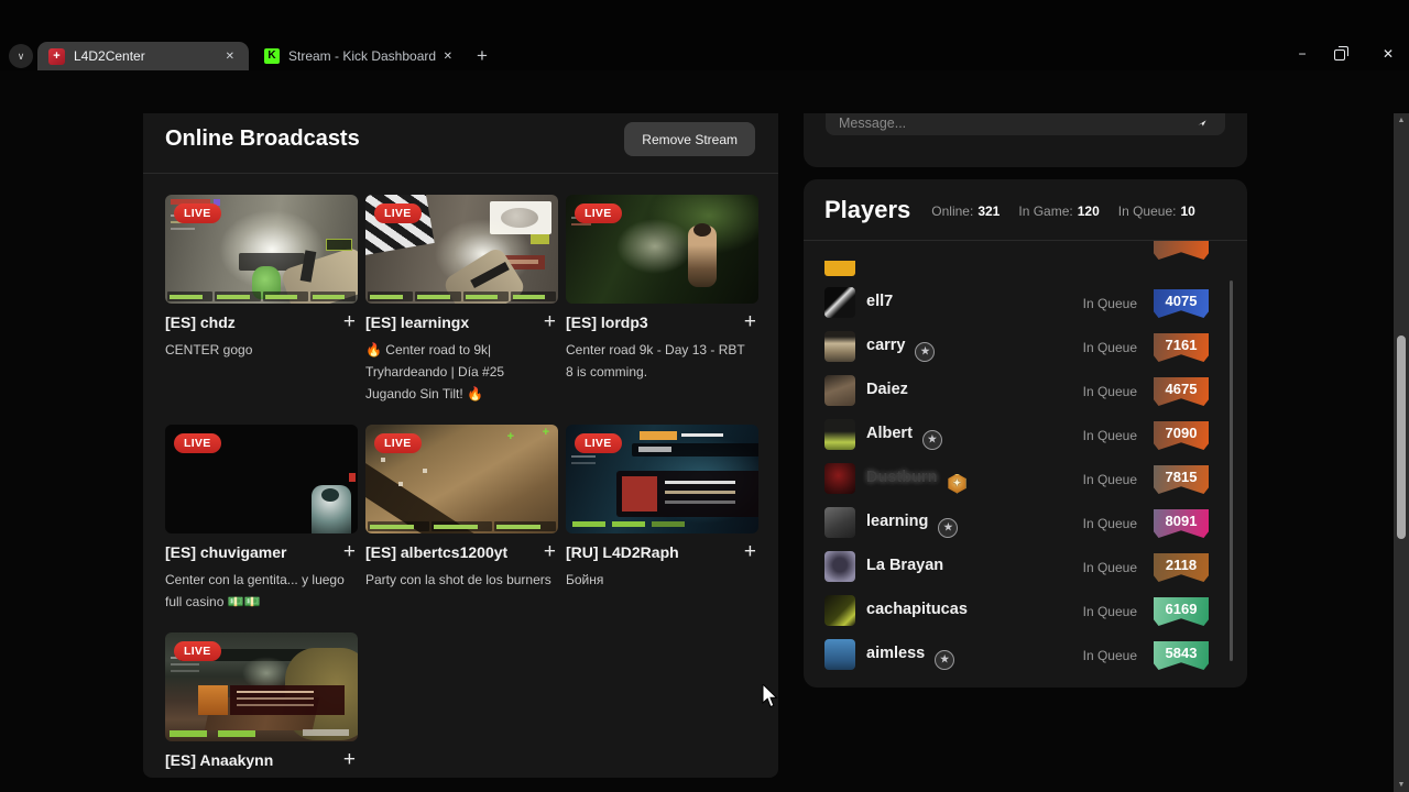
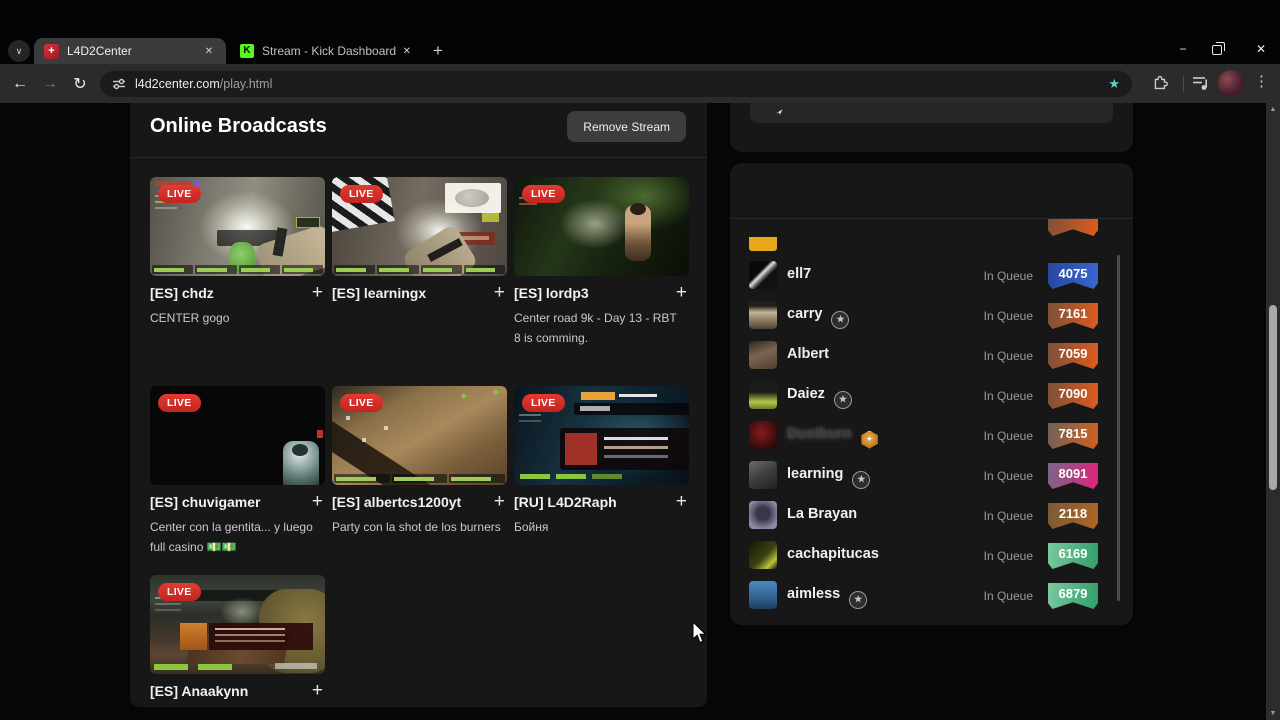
  ∨
  +
  L4D2Center
  ✕
  K
  Stream - Kick Dashboard
  ✕
  +
  −
  ✕
+ ←
+ →
+ ↻
+ l4d2center.com
+ /play.html
+ ★
+ ⋮
  Online Broadcasts
  Remove Stream
  LIVE
  [ES] chdz
  +
  CENTER gogo
  LIVE
  [ES] learningx
  +
- 🔥 Center road to 9k| Tryhardeando | Día #25 Jugando Sin Tilt! 🔥
  LIVE
  [ES] lordp3
  +
  Center road 9k - Day 13 - RBT 8 is comming.
  LIVE
  [ES] chuvigamer
  +
  Center con la gentita... y luego full casino 💵💵
  +
  +
  LIVE
  [ES] albertcs1200yt
  +
  Party con la shot de los burners
  LIVE
  [RU] L4D2Raph
  +
  Бойня
  LIVE
  [ES] Anaakynn
  +
- Message...
- Players
- Online: 321
- In Game: 120
- In Queue: 10
  ell7
  In Queue
  4075
  carry ★
  In Queue
  7161
- Daiez
+ Albert
  In Queue
- 4675
+ 7059
- Albert ★
+ Daiez ★
  In Queue
  7090
  Dustburn ✦
  In Queue
  7815
  learning ★
  In Queue
  8091
  La Brayan
  In Queue
  2118
  cachapitucas
  In Queue
  6169
  aimless ★
  In Queue
- 5843
+ 6879
